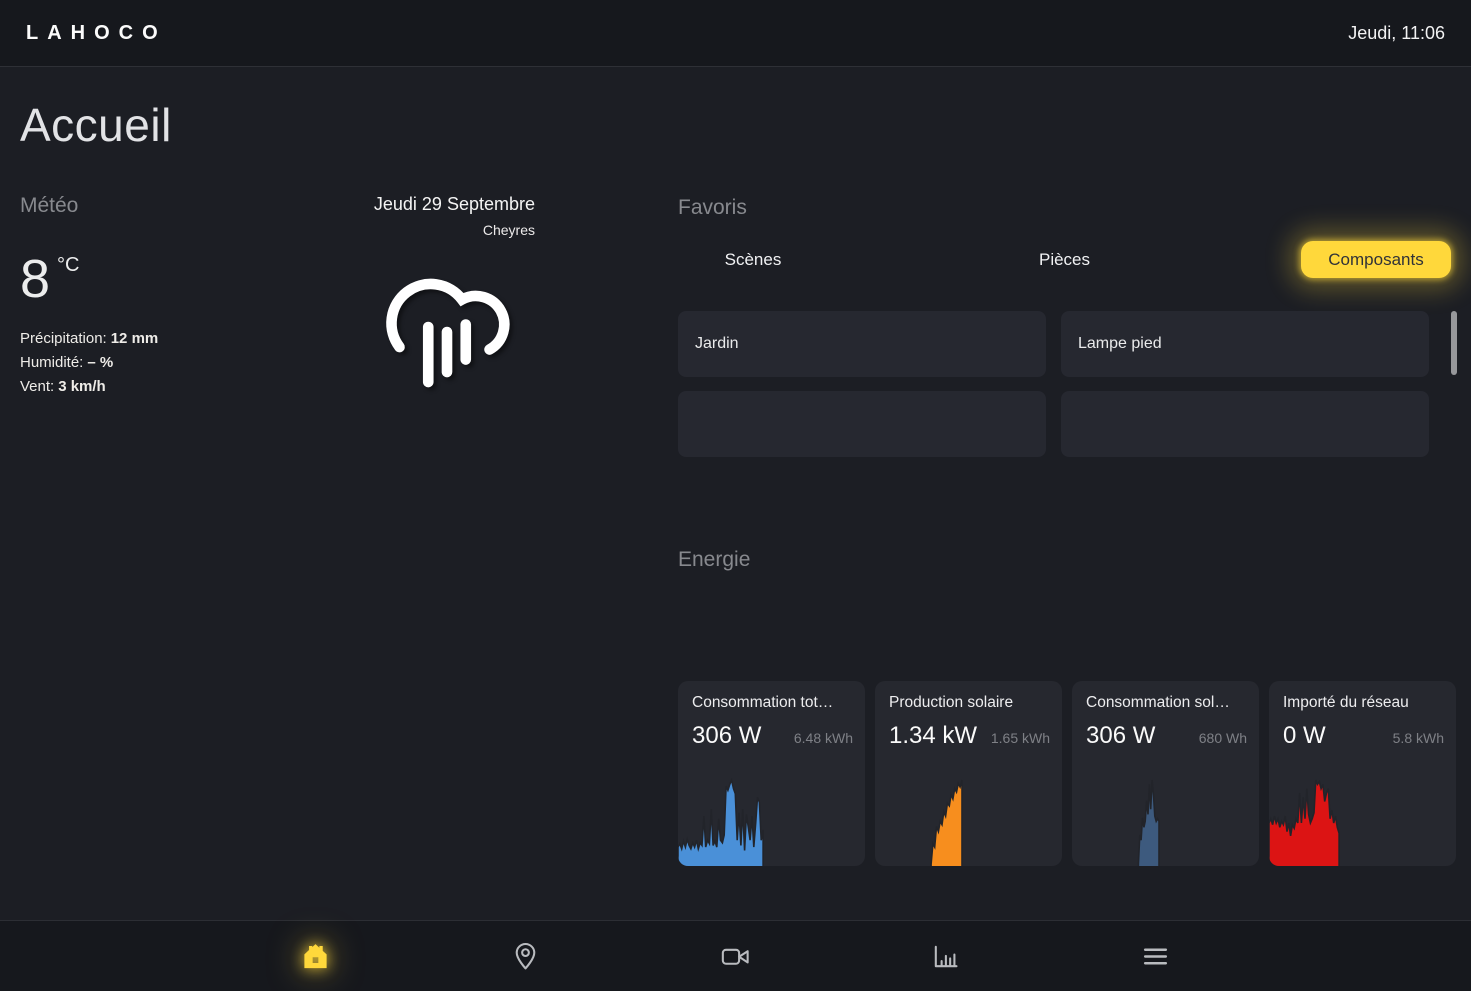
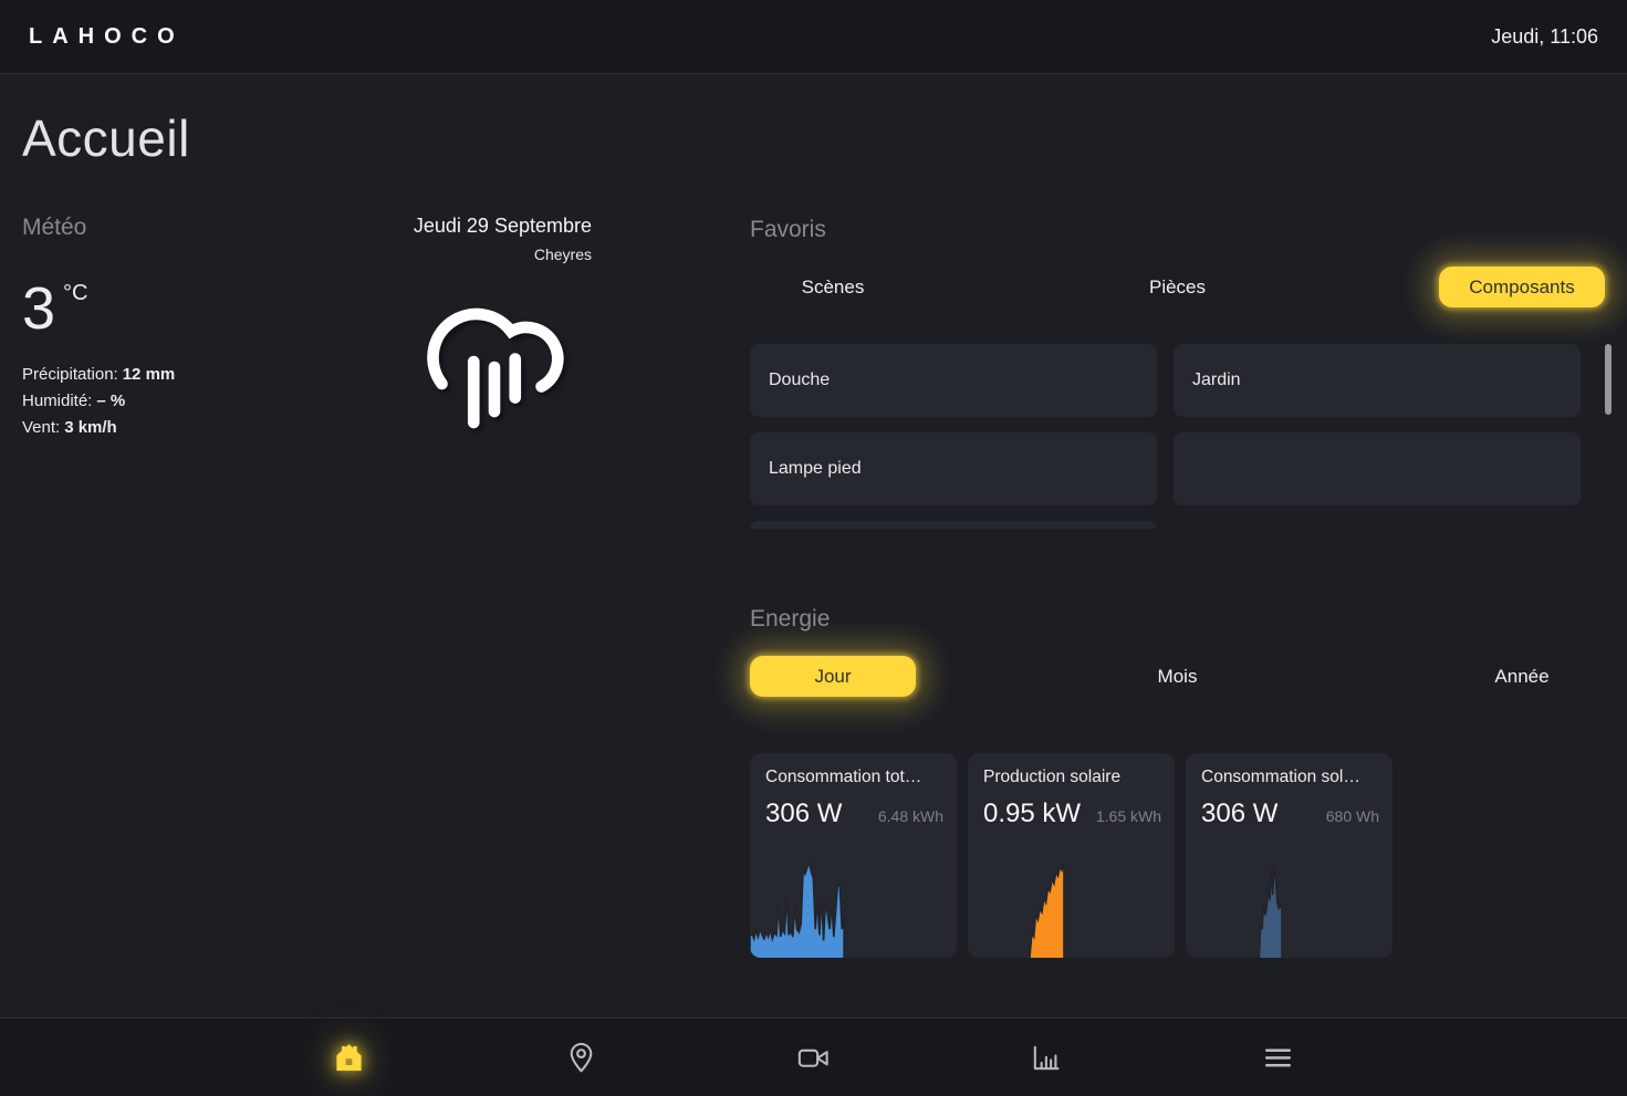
  LAHOCO
  Jeudi, 11:06
  Accueil
  Météo
- 8 °C
+ 3 °C
  Précipitation: 12 mm
  Humidité: – %
  Vent: 3 km/h
  Jeudi 29 Septembre
  Cheyres
  Favoris
  Scènes
  Pièces
  Composants
+ Douche
  Jardin
  Lampe pied
  Energie
+ Jour
+ Mois
+ Année
  Consommation tot…
  306 W
  6.48 kWh
  Production solaire
- 1.34 kW
+ 0.95 kW
  1.65 kWh
  Consommation sol…
  306 W
  680 Wh
- Importé du réseau
- 0 W
- 5.8 kWh
